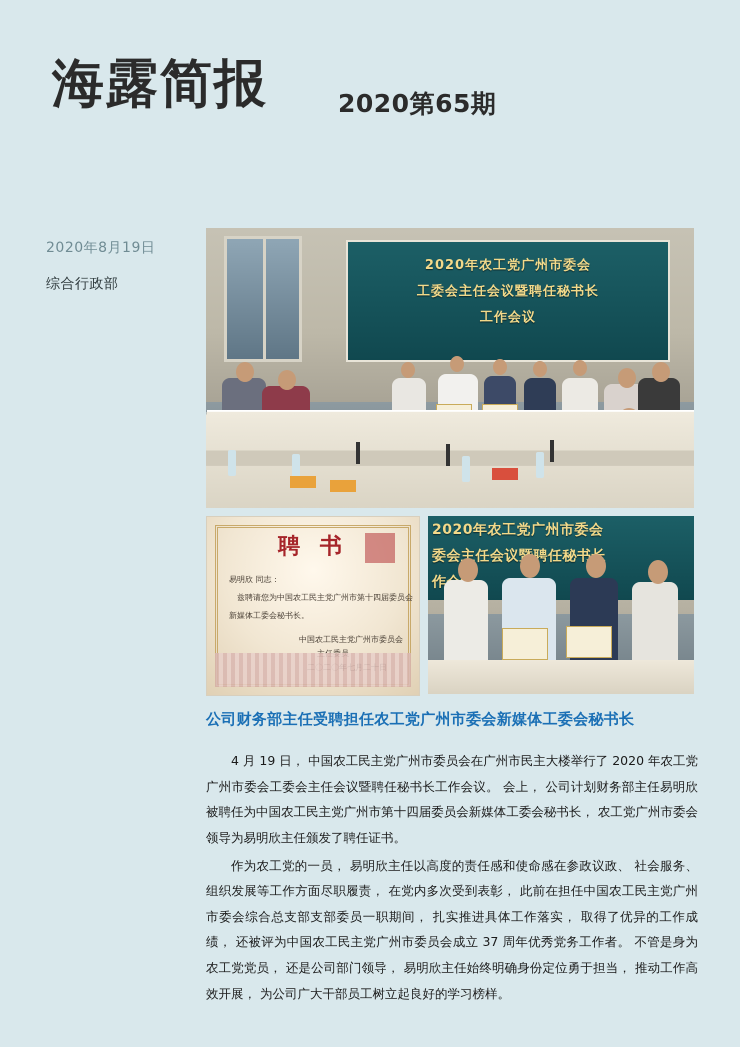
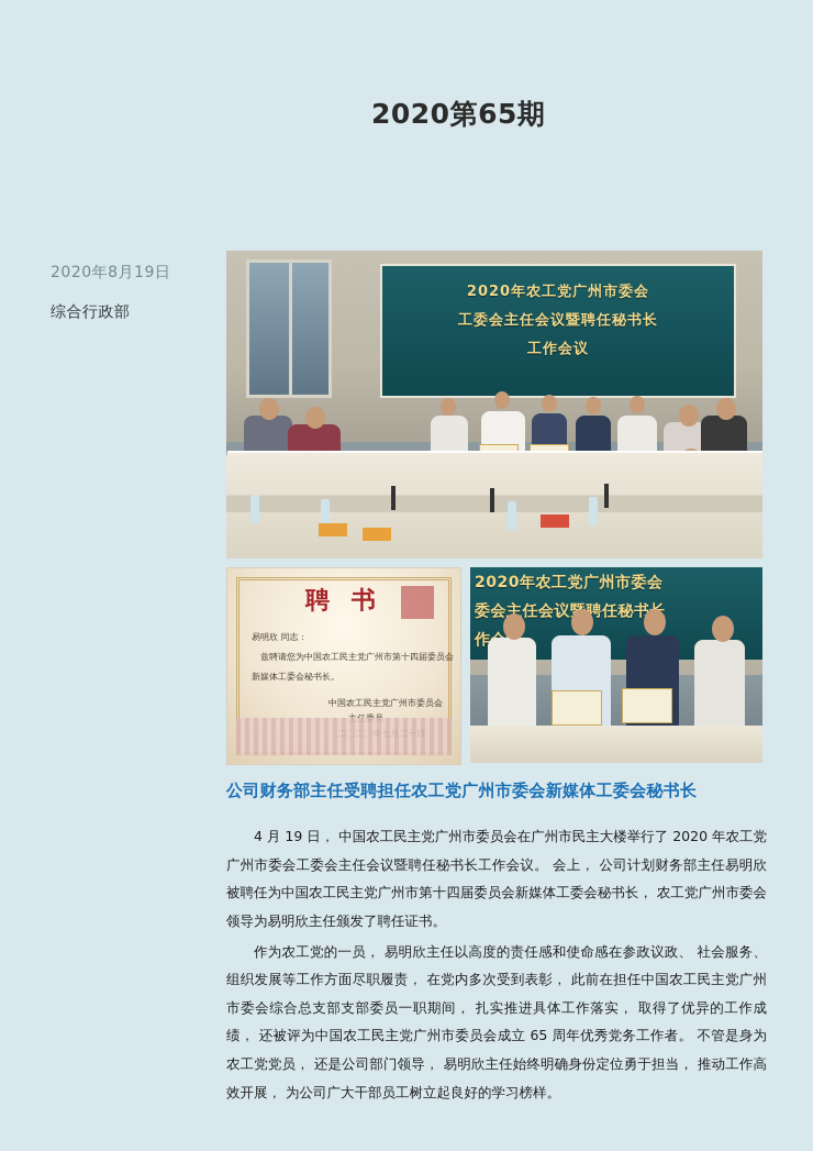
- 海露简报
  2020第65期
  2020年8月19日
  综合行政部
  2020年农工党广州市委会
  工委会主任会议暨聘任秘书长
  工作会议
  聘 书
  易明欣 同志：
  兹聘请您为中国农工民主党广州市第十四届委员会
  新媒体工委会秘书长。
  中国农工民主党广州市委员会
  主任委员
  二〇二〇年七月二十日
  2020年农工党广州市委会
  委会主任会议聘任秘书
  公司财务部主任受聘担任农工党广州市委会新媒体工委会秘书长
  4 月 19 日， 中国农工民主党广州市委员会在广州市民主大楼举行了 2020 年农工党广州市委会工委会主任会议暨聘任秘书长工作会议。 会上， 公司计划财务部主任易明欣被聘任为中国农工民主党广州市第十四届委员会新媒体工委会秘书长， 农工党广州市委会领导为易明欣主任颁发了聘任证书。
- 作为农工党的一员， 易明欣主任以高度的责任感和使命感在参政议政、 社会服务、 组织发展等工作方面尽职履责， 在党内多次受到表彰， 此前在担任中国农工民主党广州市委会综合总支部支部委员一职期间， 扎实推进具体工作落实， 取得了优异的工作成绩， 还被评为中国农工民主党广州市委员会成立 37 周年优秀党务工作者。 不管是身为农工党党员， 还是公司部门领导， 易明欣主任始终明确身份定位勇于担当， 推动工作高效开展， 为公司广大干部员工树立起良好的学习榜样。
+ 作为农工党的一员， 易明欣主任以高度的责任感和使命感在参政议政、 社会服务、 组织发展等工作方面尽职履责， 在党内多次受到表彰， 此前在担任中国农工民主党广州市委会综合总支部支部委员一职期间， 扎实推进具体工作落实， 取得了优异的工作成绩， 还被评为中国农工民主党广州市委员会成立 65 周年优秀党务工作者。 不管是身为农工党党员， 还是公司部门领导， 易明欣主任始终明确身份定位勇于担当， 推动工作高效开展， 为公司广大干部员工树立起良好的学习榜样。
